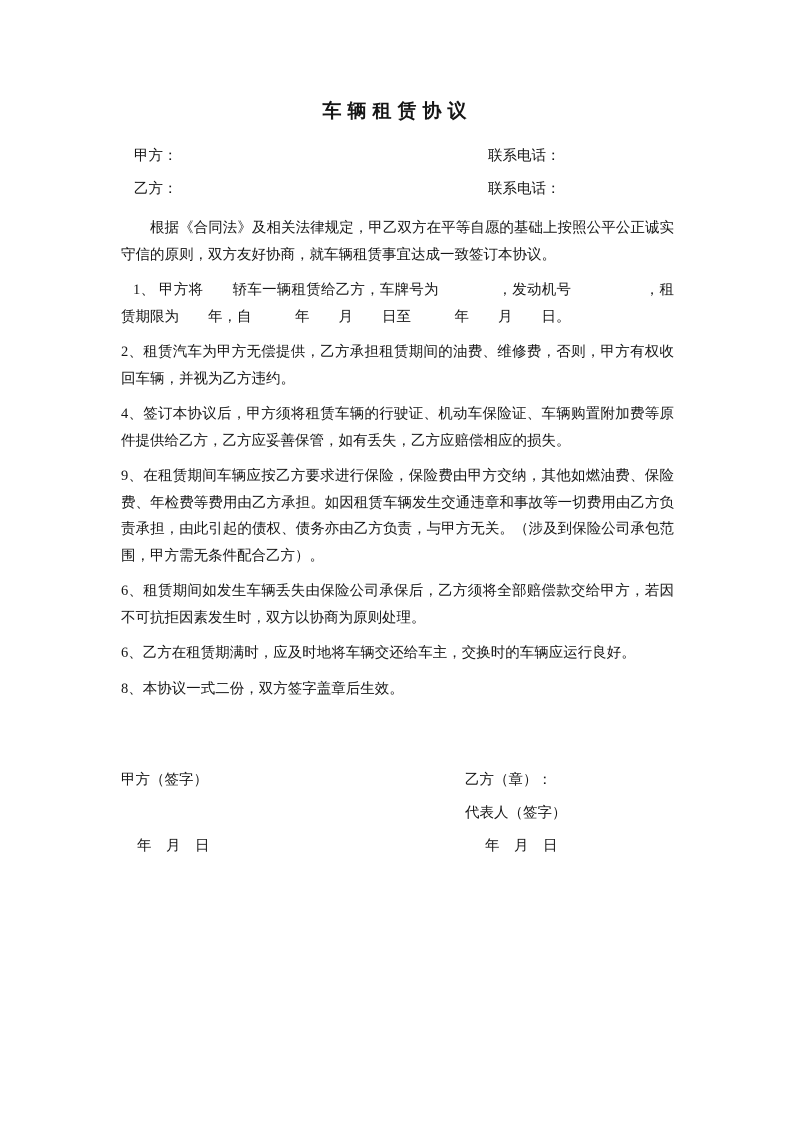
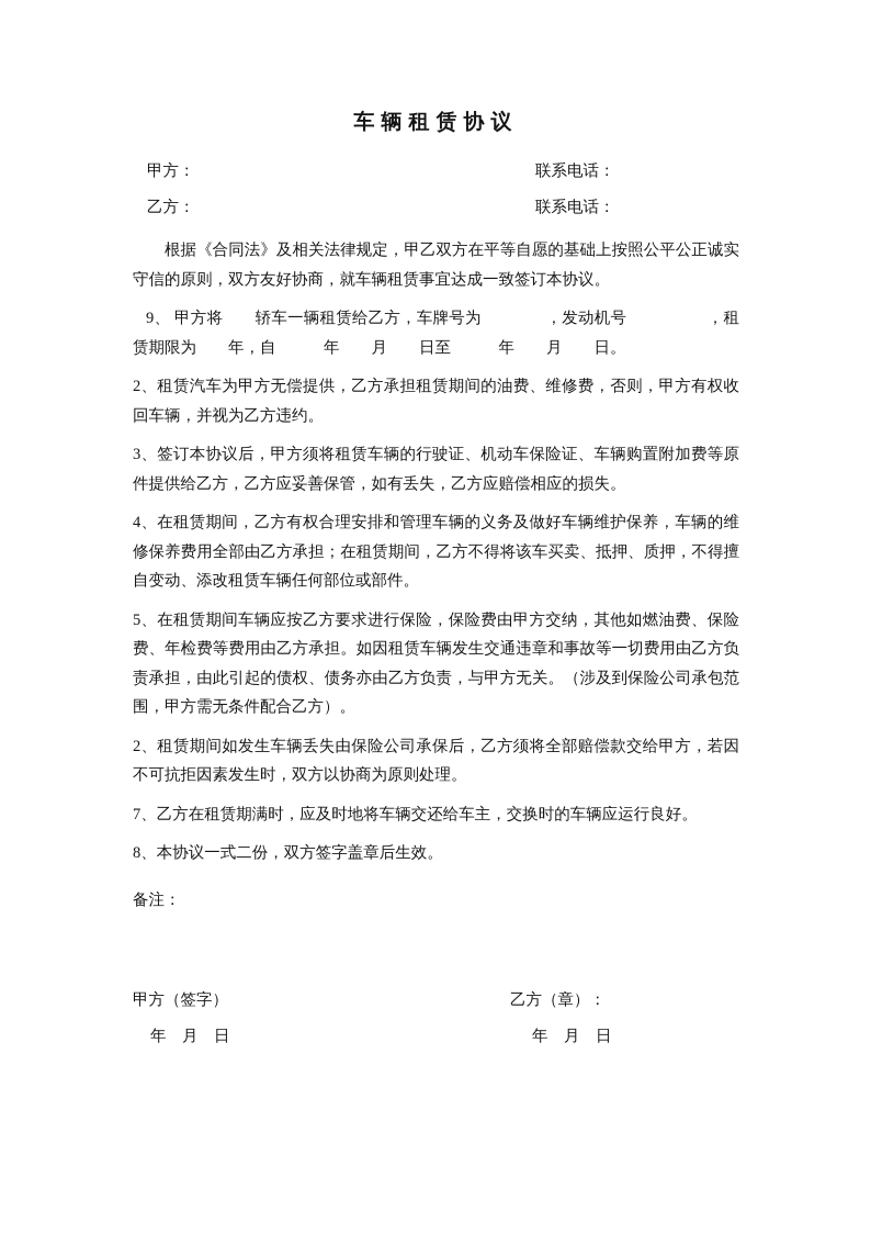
  车辆租赁协议
  甲方：
  联系电话：
  乙方：
  联系电话：
  根据《合同法》及相关法律规定，甲乙双方在平等自愿的基础上按照公平公正诚实守信的原则，双方友好协商，就车辆租赁事宜达成一致签订本协议。
- 1、 甲方将 轿车一辆租赁给乙方，车牌号为 ，发动机号 ，租赁期限为 年，自 年 月 日至 年 月 日。
+ 9、 甲方将 轿车一辆租赁给乙方，车牌号为 ，发动机号 ，租赁期限为 年，自 年 月 日至 年 月 日。
  2、租赁汽车为甲方无偿提供，乙方承担租赁期间的油费、维修费，否则，甲方有权收回车辆，并视为乙方违约。
- 4、签订本协议后，甲方须将租赁车辆的行驶证、机动车保险证、车辆购置附加费等原件提供给乙方，乙方应妥善保管，如有丢失，乙方应赔偿相应的损失。
+ 3、签订本协议后，甲方须将租赁车辆的行驶证、机动车保险证、车辆购置附加费等原件提供给乙方，乙方应妥善保管，如有丢失，乙方应赔偿相应的损失。
+ 4、在租赁期间，乙方有权合理安排和管理车辆的义务及做好车辆维护保养，车辆的维修保养费用全部由乙方承担；在租赁期间，乙方不得将该车买卖、抵押、质押，不得擅自变动、添改租赁车辆任何部位或部件。
- 9、在租赁期间车辆应按乙方要求进行保险，保险费由甲方交纳，其他如燃油费、保险费、年检费等费用由乙方承担。如因租赁车辆发生交通违章和事故等一切费用由乙方负责承担，由此引起的债权、债务亦由乙方负责，与甲方无关。（涉及到保险公司承包范围，甲方需无条件配合乙方）。
+ 5、在租赁期间车辆应按乙方要求进行保险，保险费由甲方交纳，其他如燃油费、保险费、年检费等费用由乙方承担。如因租赁车辆发生交通违章和事故等一切费用由乙方负责承担，由此引起的债权、债务亦由乙方负责，与甲方无关。（涉及到保险公司承包范围，甲方需无条件配合乙方）。
- 6、租赁期间如发生车辆丢失由保险公司承保后，乙方须将全部赔偿款交给甲方，若因不可抗拒因素发生时，双方以协商为原则处理。
+ 2、租赁期间如发生车辆丢失由保险公司承保后，乙方须将全部赔偿款交给甲方，若因不可抗拒因素发生时，双方以协商为原则处理。
- 6、乙方在租赁期满时，应及时地将车辆交还给车主，交换时的车辆应运行良好。
+ 7、乙方在租赁期满时，应及时地将车辆交还给车主，交换时的车辆应运行良好。
  8、本协议一式二份，双方签字盖章后生效。
+ 备注：
  甲方（签字）
  乙方（章）：
- 代表人（签字）
  年 月 日
  年 月 日
